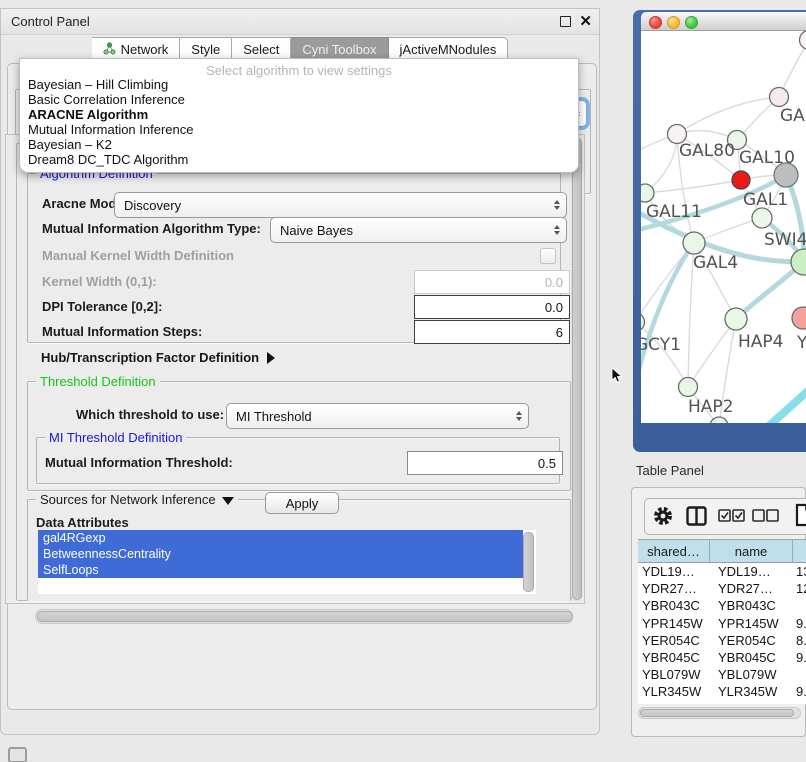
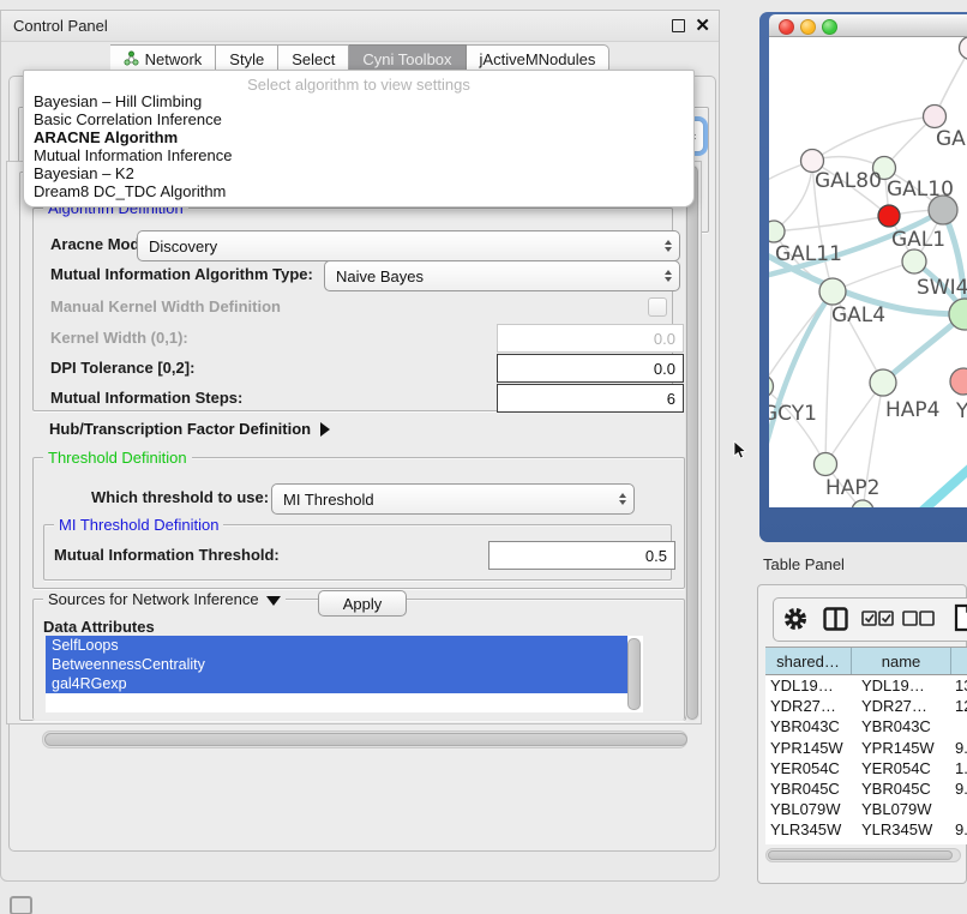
  Control Panel
  ✕
  Network
  Style
  Select
  Cyni Toolbox
  jActiveMNodules
  Select algorithm to view settings
  Bayesian – Hill Climbing
  Basic Correlation Inference
  ARACNE Algorithm
  Mutual Information Inference
  Bayesian – K2
  Dream8 DC_TDC Algorithm
  Algorithm Definition
  Aracne Mod
  Discovery
  Mutual Information Algorithm Type:
  Naive Bayes
  Manual Kernel Width Definition
  Kernel Width (0,1):
  0.0
  DPI Tolerance [0,2]:
  0.0
  Mutual Information Steps:
  6
  Hub/Transcription Factor Definition
  Threshold Definition
  Which threshold to use:
  MI Threshold
  MI Threshold Definition
  Mutual Information Threshold:
  0.5
  Sources for Network Inference
  Data Attributes
- gal4RGexp
+ SelfLoops
  BetweennessCentrality
- SelfLoops
+ gal4RGexp
  Apply
  GAL80
  GAL10
  GAL1
  GAL11
  SWI4
  GAL4
  GCY1
  HAP4
  Y
  HAP2
  Table Panel
  shared…
  name
  YDL19…
  YDL19…
  YDR27…
  YDR27…
  YBR043C
  YBR043C
  YPR145W
  YPR145W
  9.
  YER054C
  YER054C
- 8.
+ 1.
  YBR045C
  YBR045C
  9.
  YBL079W
  YBL079W
  YLR345W
  YLR345W
  9.
